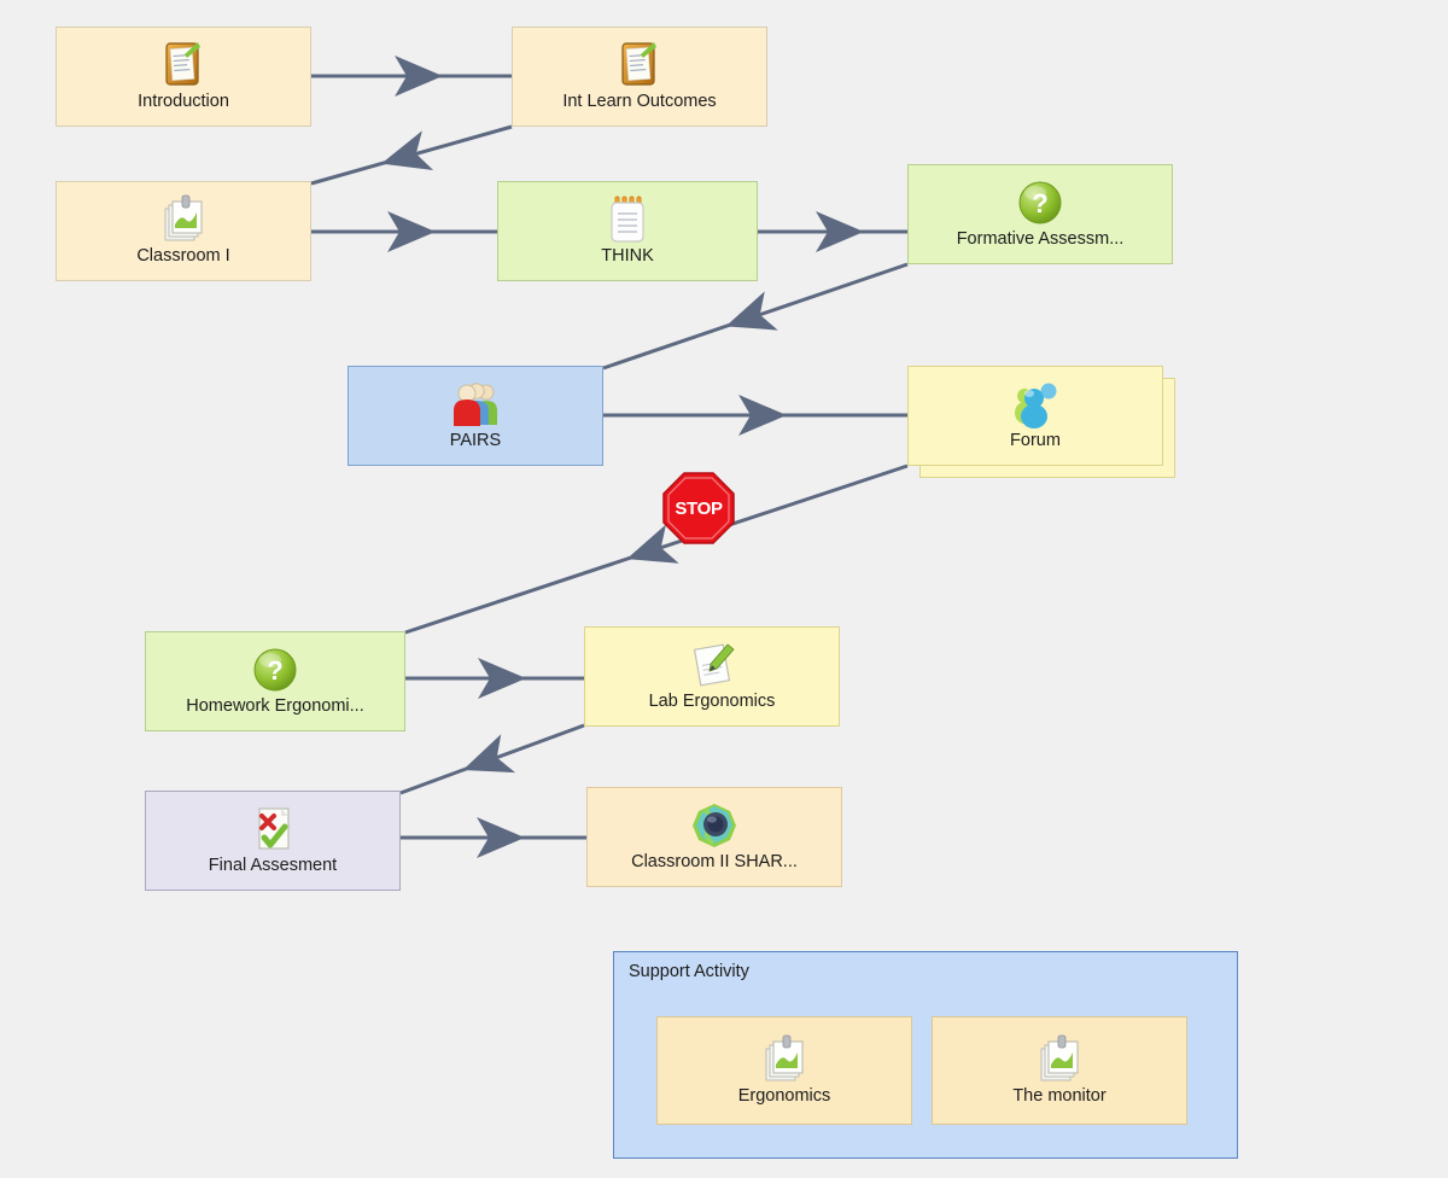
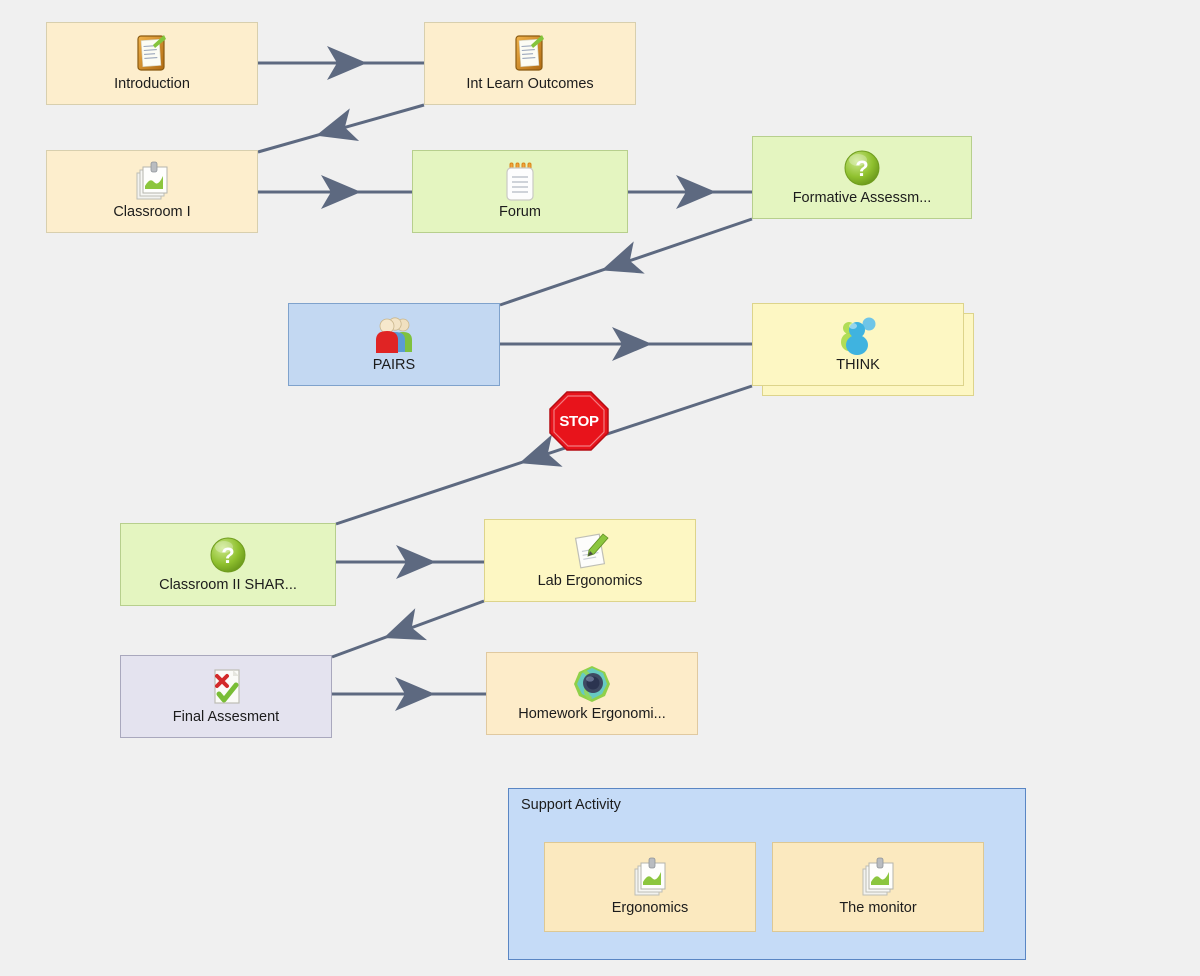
  Introduction
  Int Learn Outcomes
  Classroom I
- THINK
+ Forum
  ?
  Formative Assessm...
  PAIRS
- Forum
+ THINK
  ?
- Homework Ergonomi...
+ Classroom II SHAR...
  Lab Ergonomics
  Final Assesment
- Classroom II SHAR...
+ Homework Ergonomi...
  Support Activity
  Ergonomics
  The monitor
  STOP
